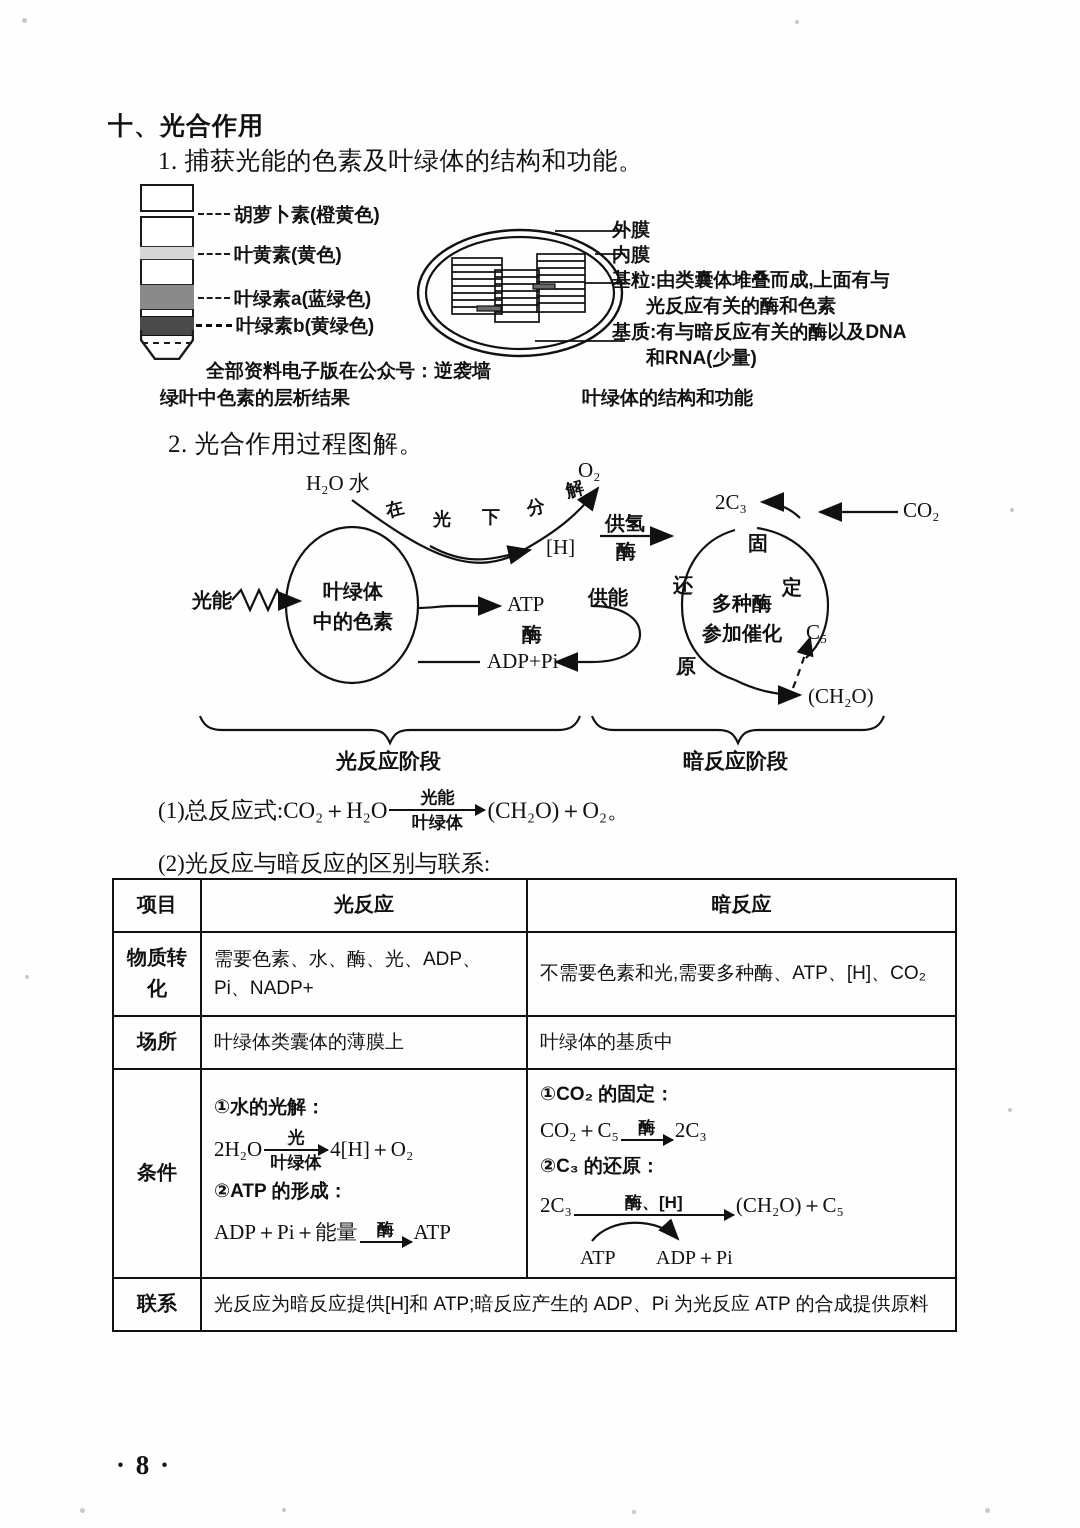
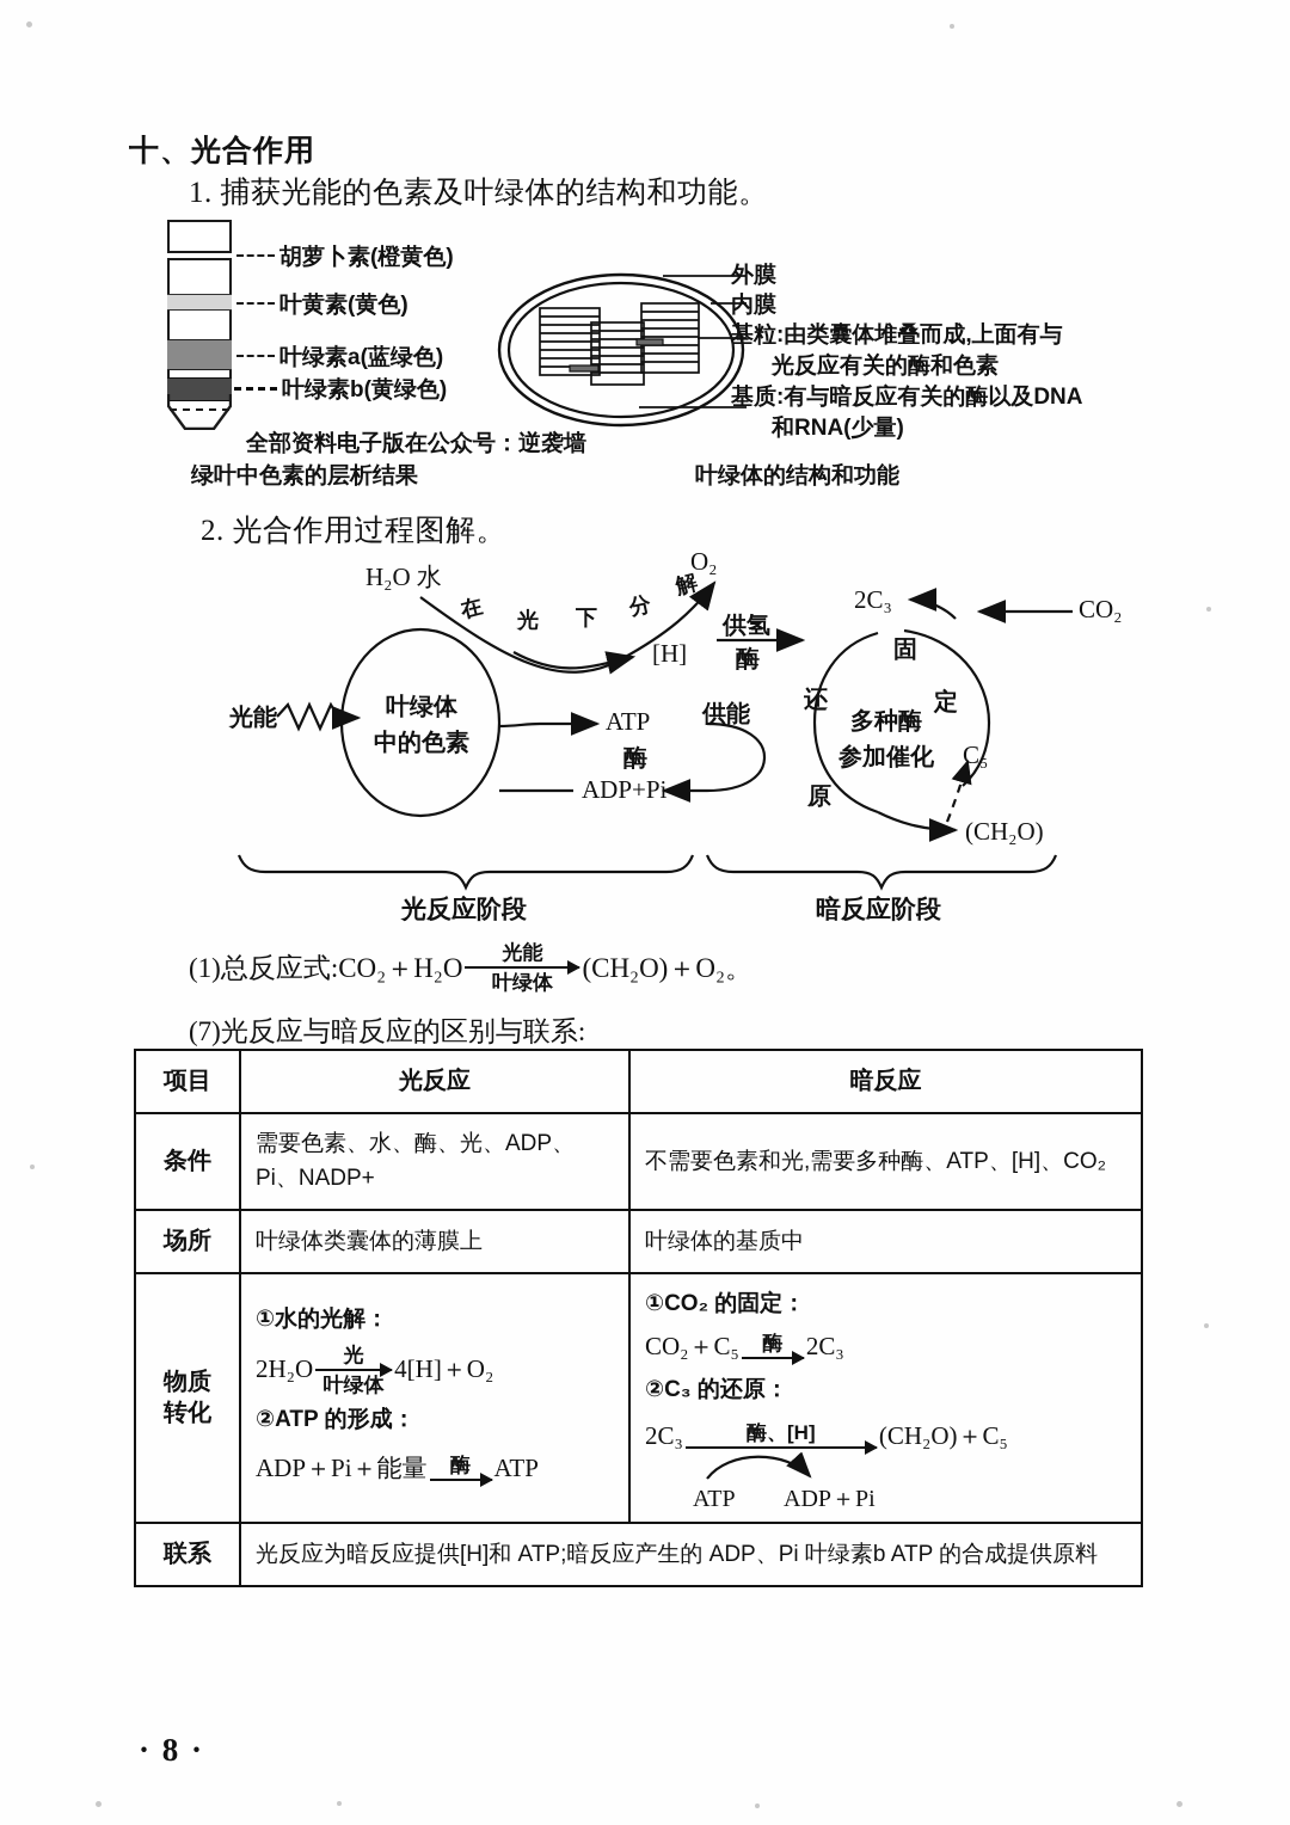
  十、光合作用
  1. 捕获光能的色素及叶绿体的结构和功能。
  胡萝卜素(橙黄色)
  叶黄素(黄色)
  叶绿素a(蓝绿色)
  叶绿素b(黄绿色)
  全部资料电子版在公众号：逆袭墙
  绿叶中色素的层析结果
  外膜
  内膜
  基粒:由类囊体堆叠而成,上面有与
  光反应有关的酶和色素
  基质:有与暗反应有关的酶以及DNA
  和RNA(少量)
  叶绿体的结构和功能
  2. 光合作用过程图解。
  光能
  叶绿体
  中的色素
  H₂O 水
  光
  下
  O₂
  [H]
  供氢
  酶
  ATP
  ADP+Pi
  酶
  供能
  2C₃
  C₅
  CO₂
  (CH₂O)
  固
  定
  还
  原
  多种酶
  参加催化
  光反应阶段
  暗反应阶段
  (1)总反应式:
  CO₂＋H₂O
  光能
  叶绿体
  (CH₂O)＋O₂
  。
- (2)光反应与暗反应的区别与联系:
+ (7)光反应与暗反应的区别与联系:
  项目	光反应	暗反应
- 物质转化	需要色素、水、酶、光、ADP、Pi、NADP+	不需要色素和光,需要多种酶、ATP、[H]、CO₂
+ 条件	需要色素、水、酶、光、ADP、Pi、NADP+	不需要色素和光,需要多种酶、ATP、[H]、CO₂
  场所	叶绿体类囊体的薄膜上	叶绿体的基质中
- 条件	①水的光解： 2H₂O 光 叶绿体 4[H]＋O₂ ②ATP 的形成： ADP＋Pi＋能量 酶 ATP	①CO₂ 的固定： CO₂＋C₅ 酶 2C₃ ②C₃ 的还原： 2C₃ 酶、[H] (CH₂O)＋C₅ ATP ADP＋Pi
+ 物质转化	①水的光解： 2H₂O 光 叶绿体 4[H]＋O₂ ②ATP 的形成： ADP＋Pi＋能量 酶 ATP	①CO₂ 的固定： CO₂＋C₅ 酶 2C₃ ②C₃ 的还原： 2C₃ 酶、[H] (CH₂O)＋C₅ ATP ADP＋Pi
- 联系	光反应为暗反应提供[H]和 ATP;暗反应产生的 ADP、Pi 为光反应 ATP 的合成提供原料
+ 联系	光反应为暗反应提供[H]和 ATP;暗反应产生的 ADP、Pi 叶绿素b ATP 的合成提供原料
  · 8 ·
